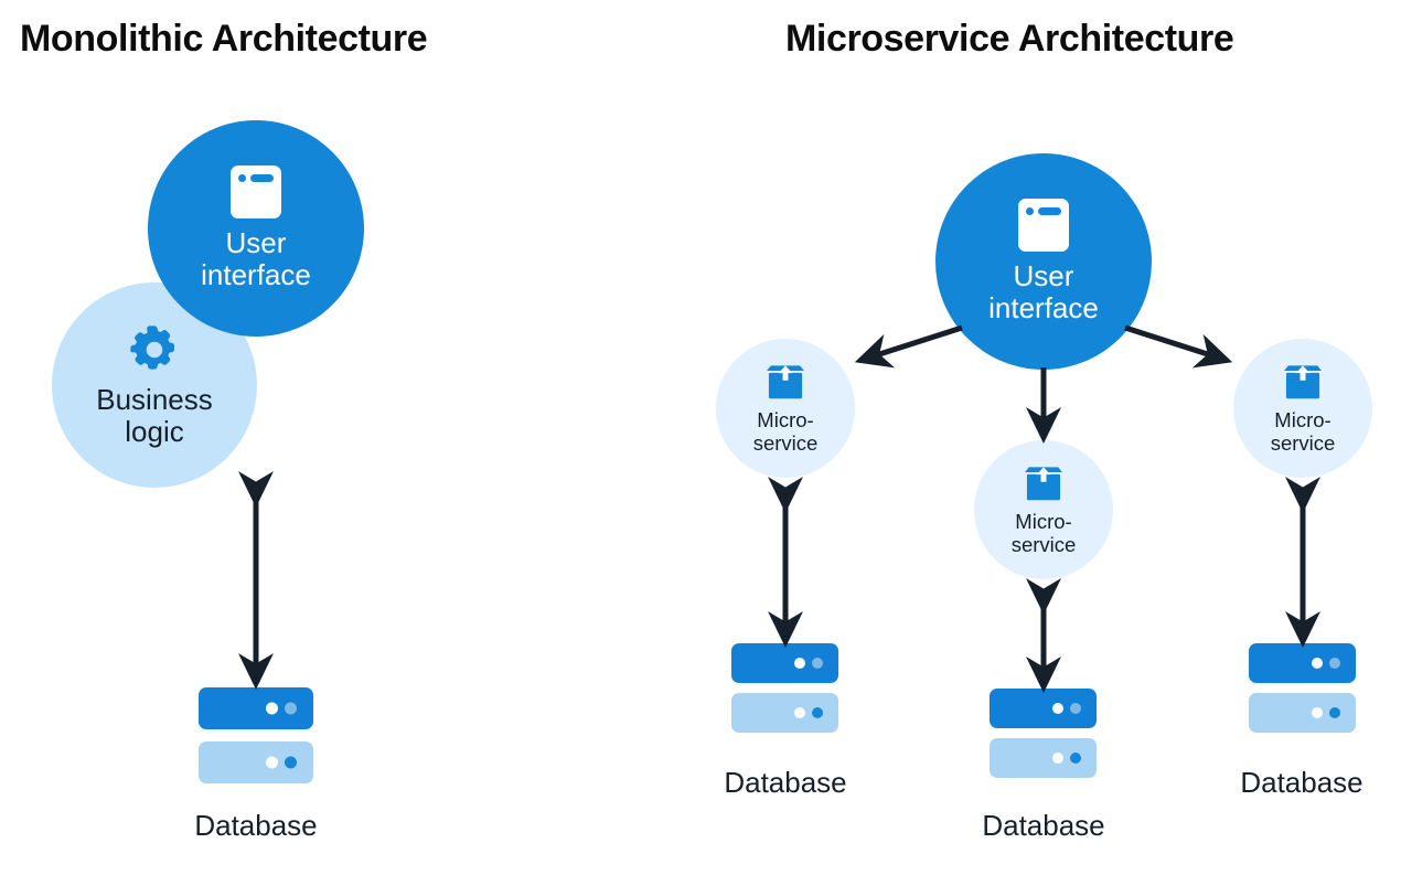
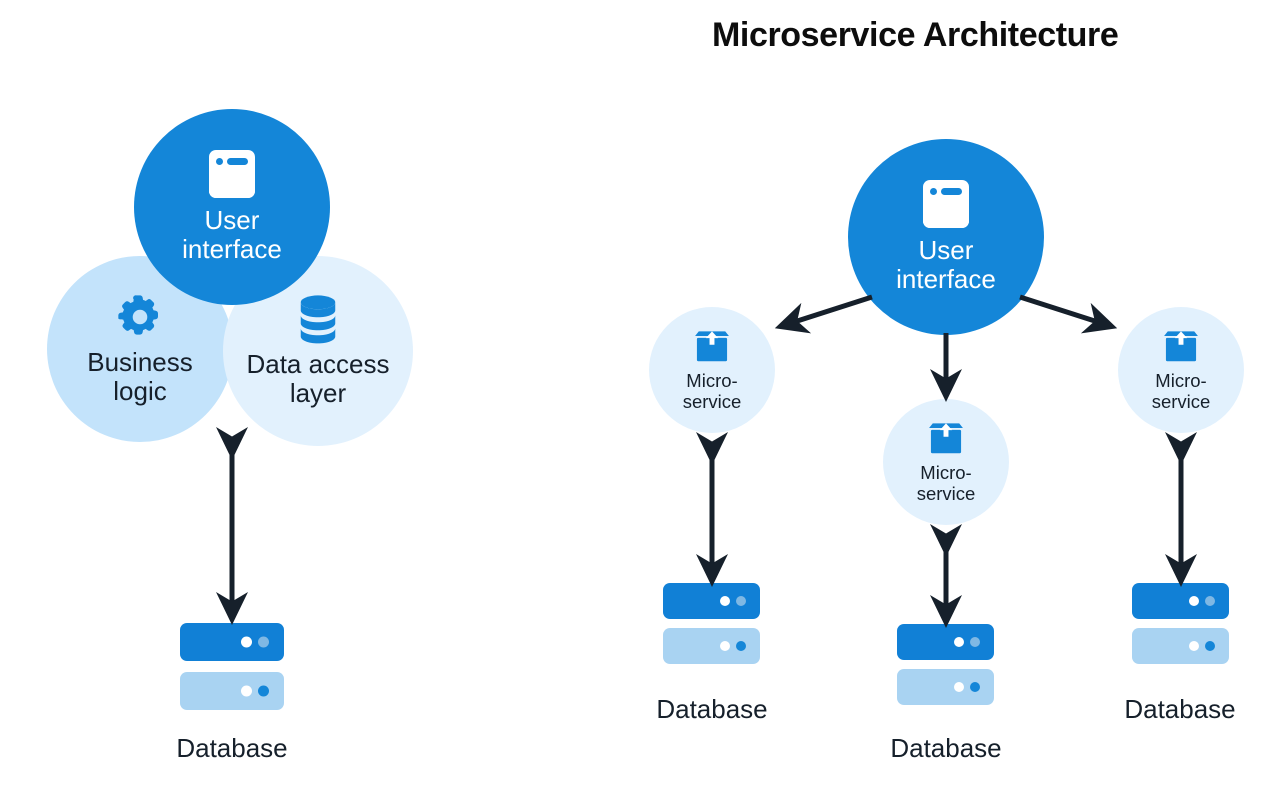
- Monolithic Architecture
  Microservice Architecture
  Business
  logic
+ Data access
+ layer
  User
  interface
  Database
  User
  interface
  Micro-
  service
  Micro-
  service
  Micro-
  service
  Database
  Database
  Database
